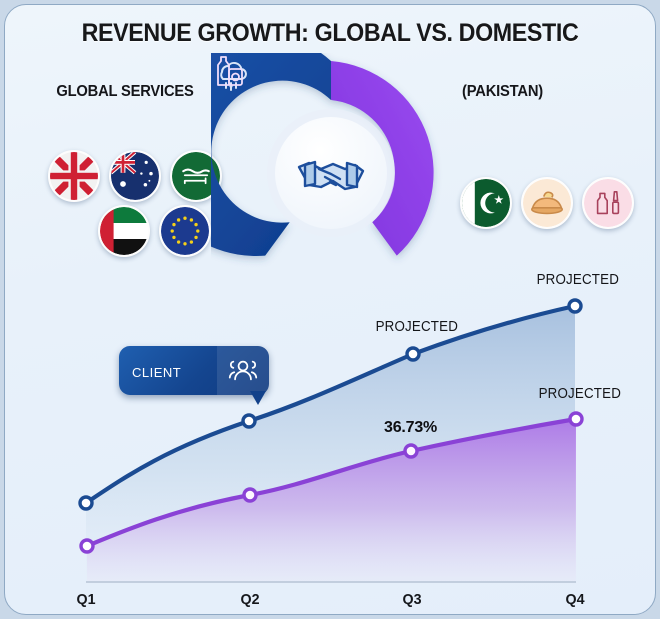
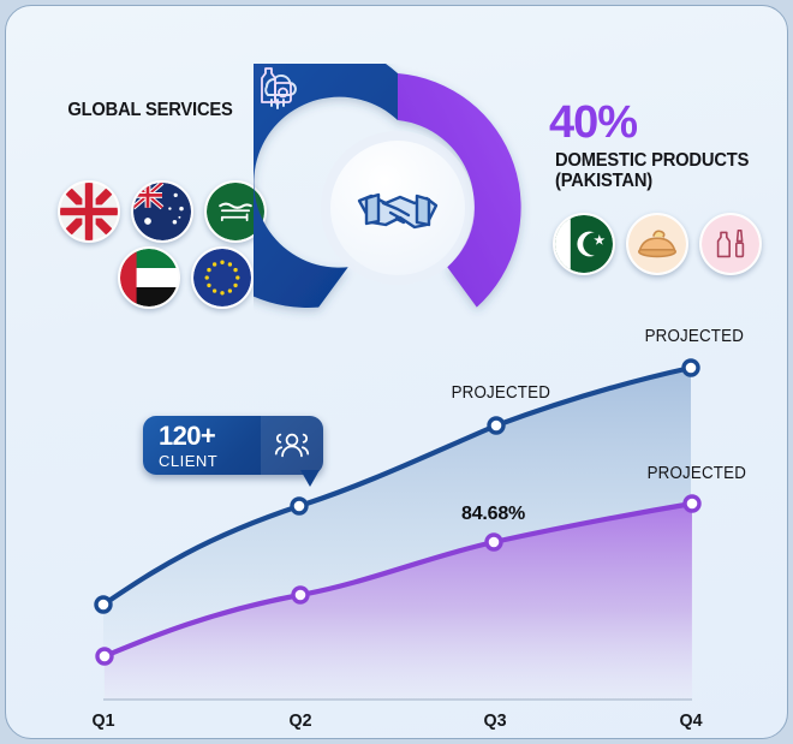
- REVENUE GROWTH: GLOBAL VS. DOMESTIC
  GLOBAL SERVICES
+ 40%
+ DOMESTIC PRODUCTS
  (PAKISTAN)
  PROJECTED
  PROJECTED
  PROJECTED
- 36.73%
+ 84.68%
+ 120+
  CLIENT
  Q1
  Q2
  Q3
  Q4
